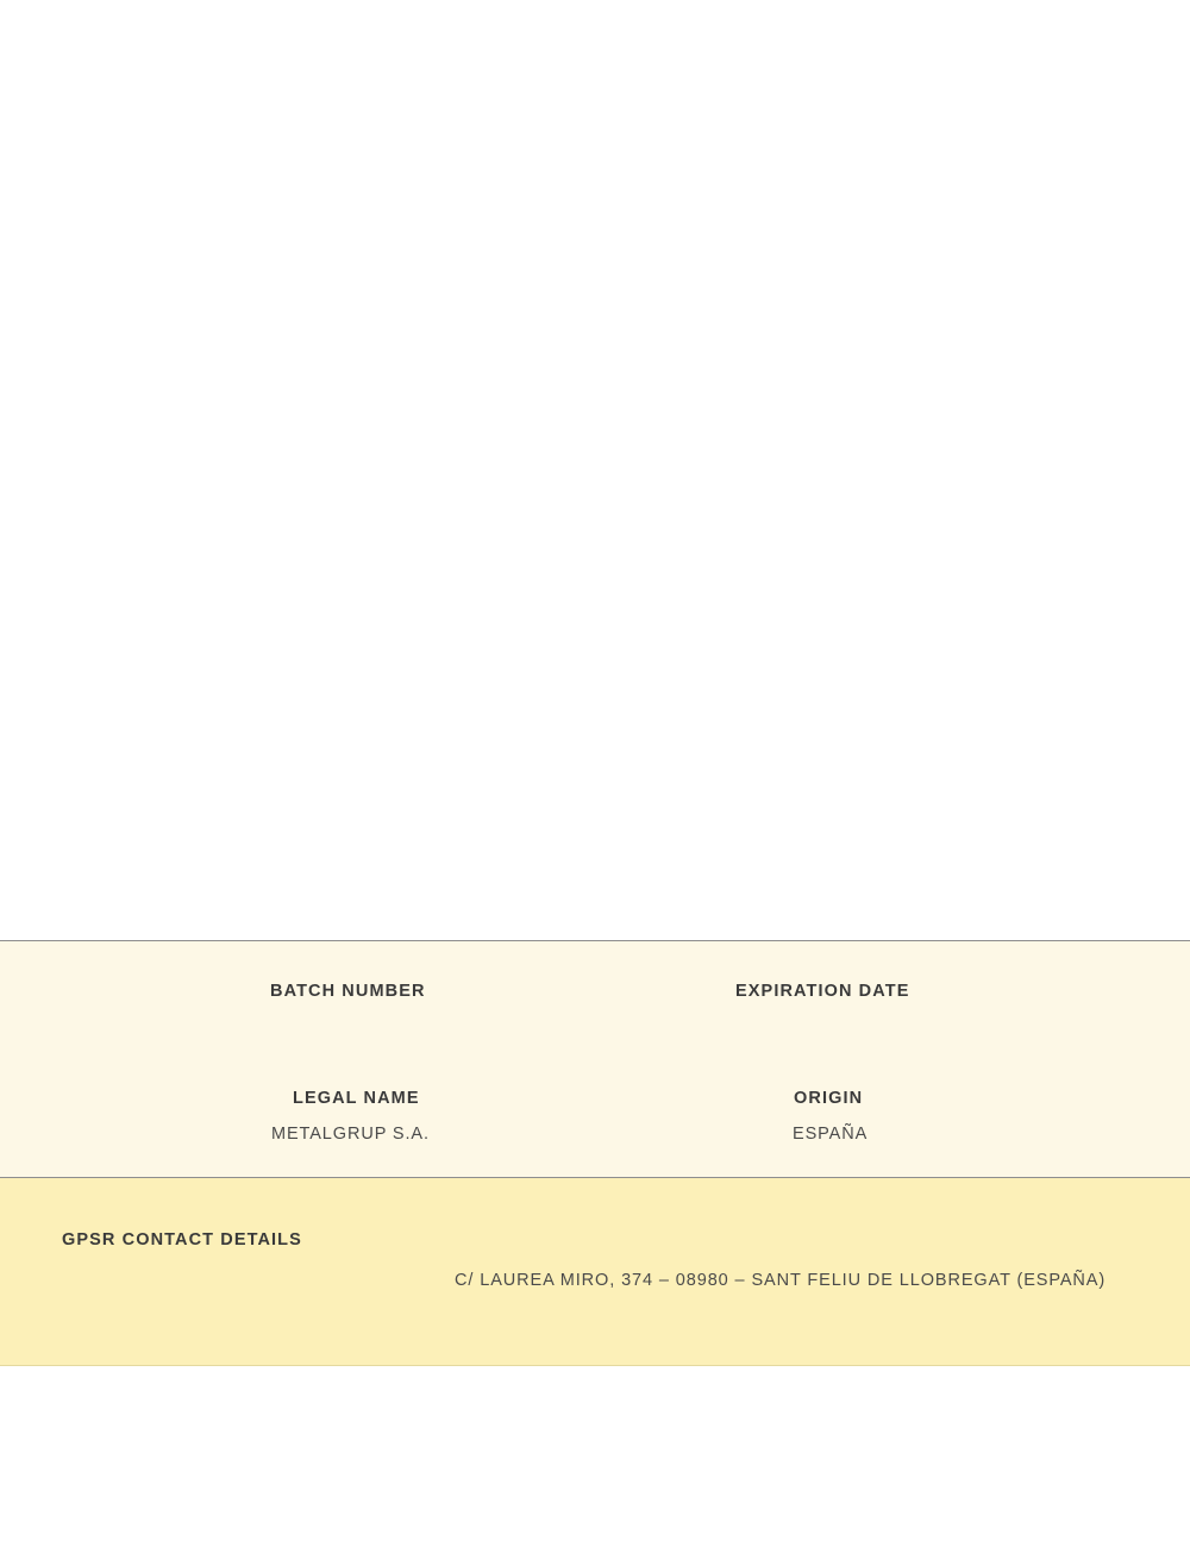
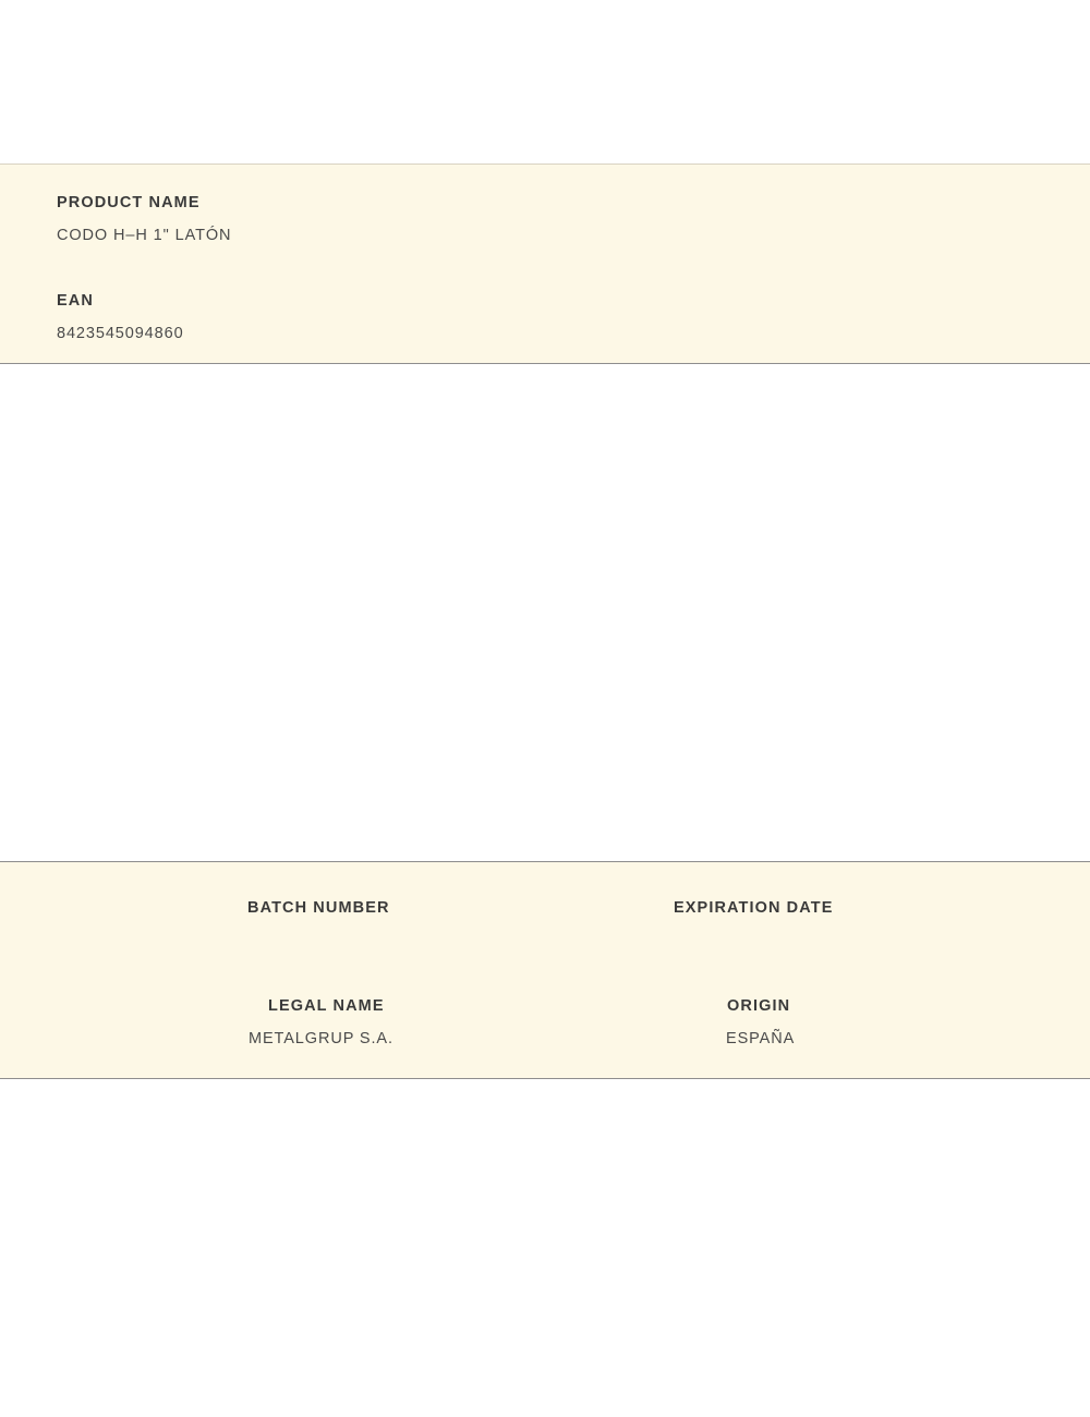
+ PRODUCT NAME
+ CODO H–H 1" LATÓN
+ EAN
+ 8423545094860
  BATCH NUMBER
  LEGAL NAME
  METALGRUP S.A.
  EXPIRATION DATE
  ORIGIN
  ESPAÑA
- GPSR CONTACT DETAILS
- C/ LAUREA MIRO, 374 – 08980 – SANT FELIU DE LLOBREGAT (ESPAÑA)
